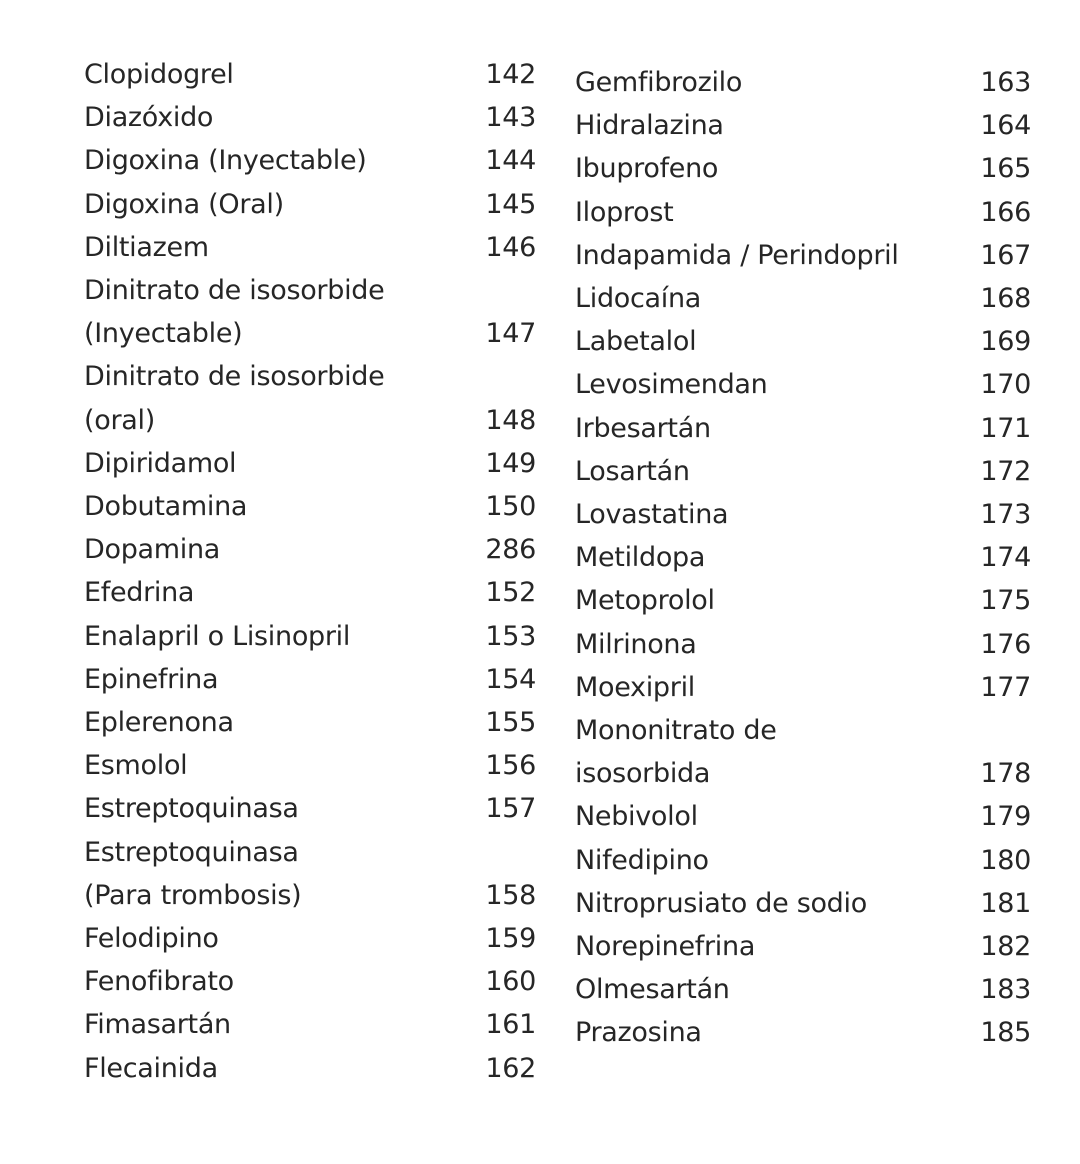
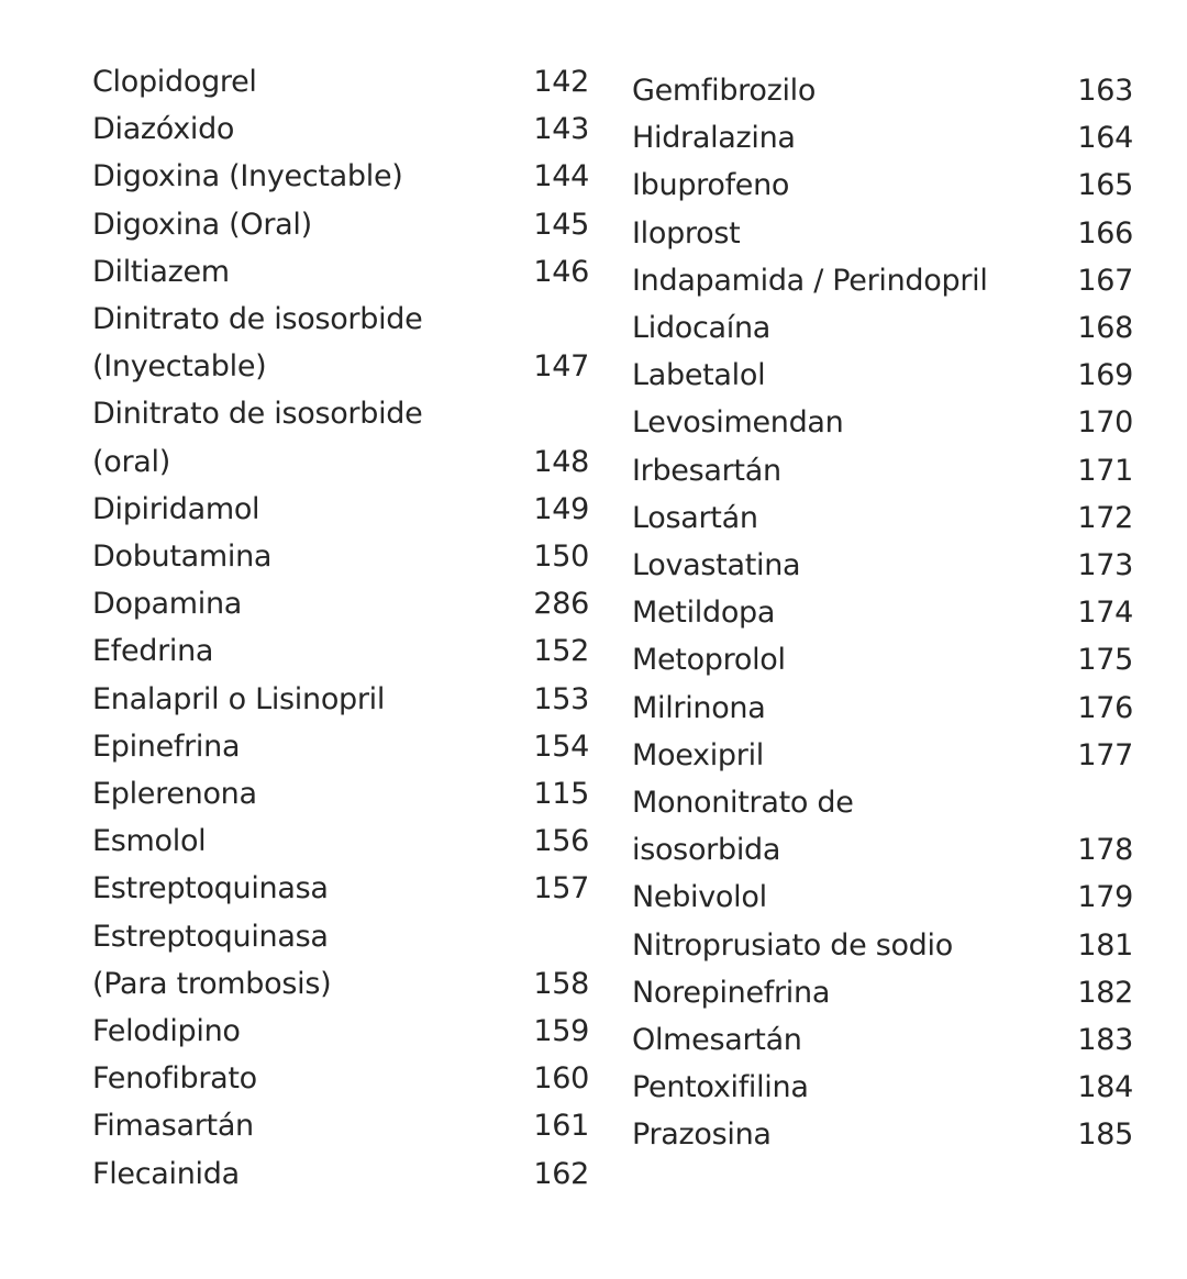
  Clopidogrel
  142
  Diazóxido
  143
  Digoxina (Inyectable)
  144
  Digoxina (Oral)
  145
  Diltiazem
  146
  Dinitrato de isosorbide
  (Inyectable)
  147
  Dinitrato de isosorbide
  (oral)
  148
  Dipiridamol
  149
  Dobutamina
  150
  Dopamina
  286
  Efedrina
  152
  Enalapril o Lisinopril
  153
  Epinefrina
  154
  Eplerenona
- 155
+ 115
  Esmolol
  156
  Estreptoquinasa
  157
  Estreptoquinasa
  (Para trombosis)
  158
  Felodipino
  159
  Fenofibrato
  160
  Fimasartán
  161
  Flecainida
  162
  Gemfibrozilo
  163
  Hidralazina
  164
  Ibuprofeno
  165
  Iloprost
  166
  Indapamida / Perindopril
  167
  Lidocaína
  168
  Labetalol
  169
  Levosimendan
  170
  Irbesartán
  171
  Losartán
  172
  Lovastatina
  173
  Metildopa
  174
  Metoprolol
  175
  Milrinona
  176
  Moexipril
  177
  Mononitrato de
  isosorbida
  178
  Nebivolol
  179
- Nifedipino
- 180
  Nitroprusiato de sodio
  181
  Norepinefrina
  182
  Olmesartán
  183
+ Pentoxifilina
+ 184
  Prazosina
  185
